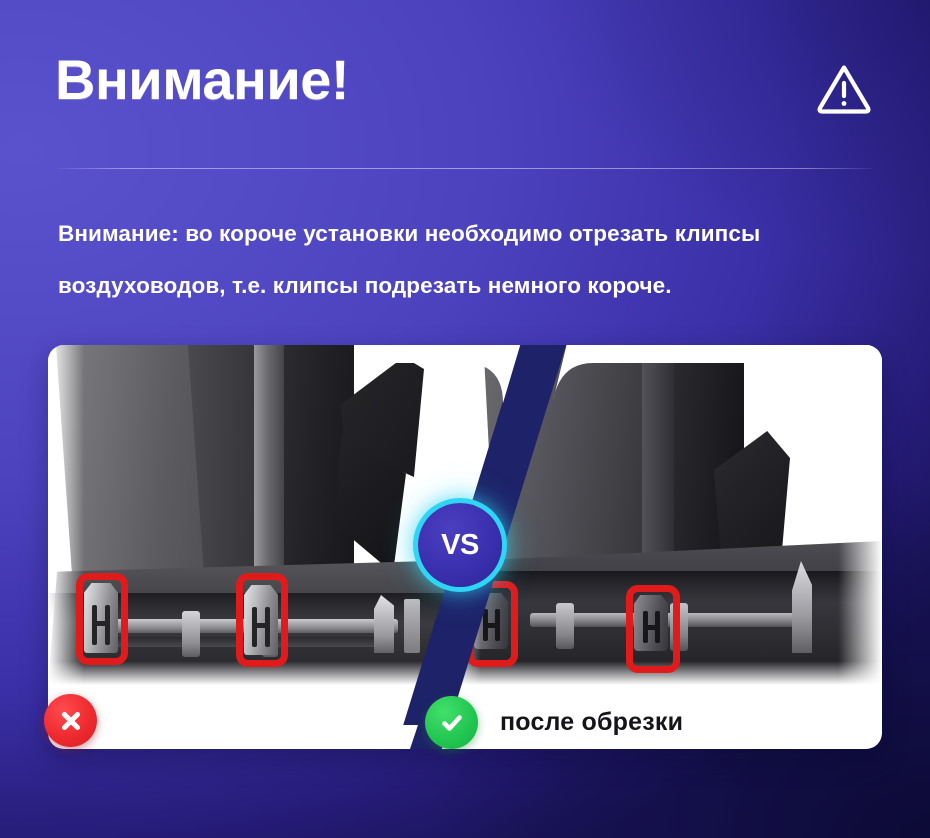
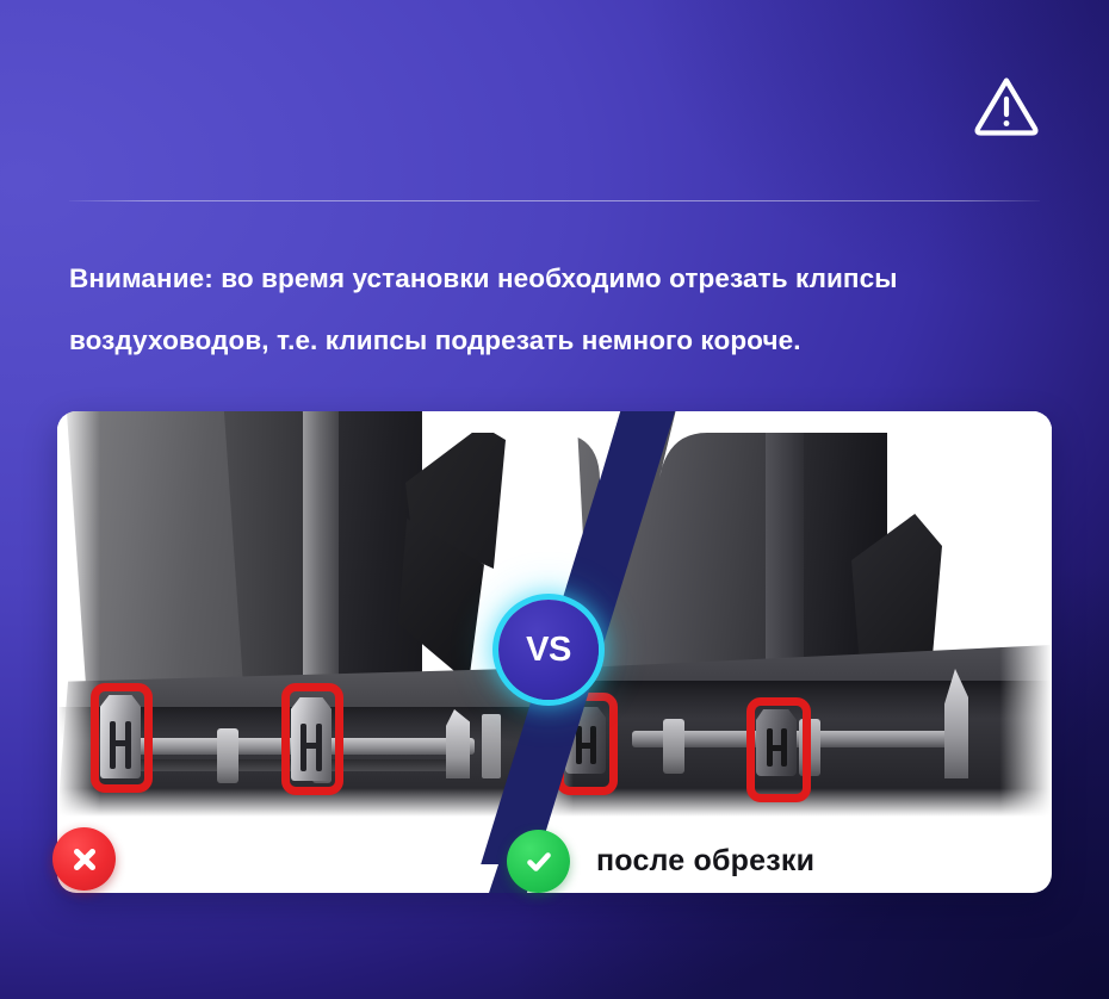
- Внимание!
- Внимание: во короче установки необходимо отрезать клипсы воздуховодов, т.е. клипсы подрезать немного короче.
+ Внимание: во время установки необходимо отрезать клипсы воздуховодов, т.е. клипсы подрезать немного короче.
  VS
  после обрезки
